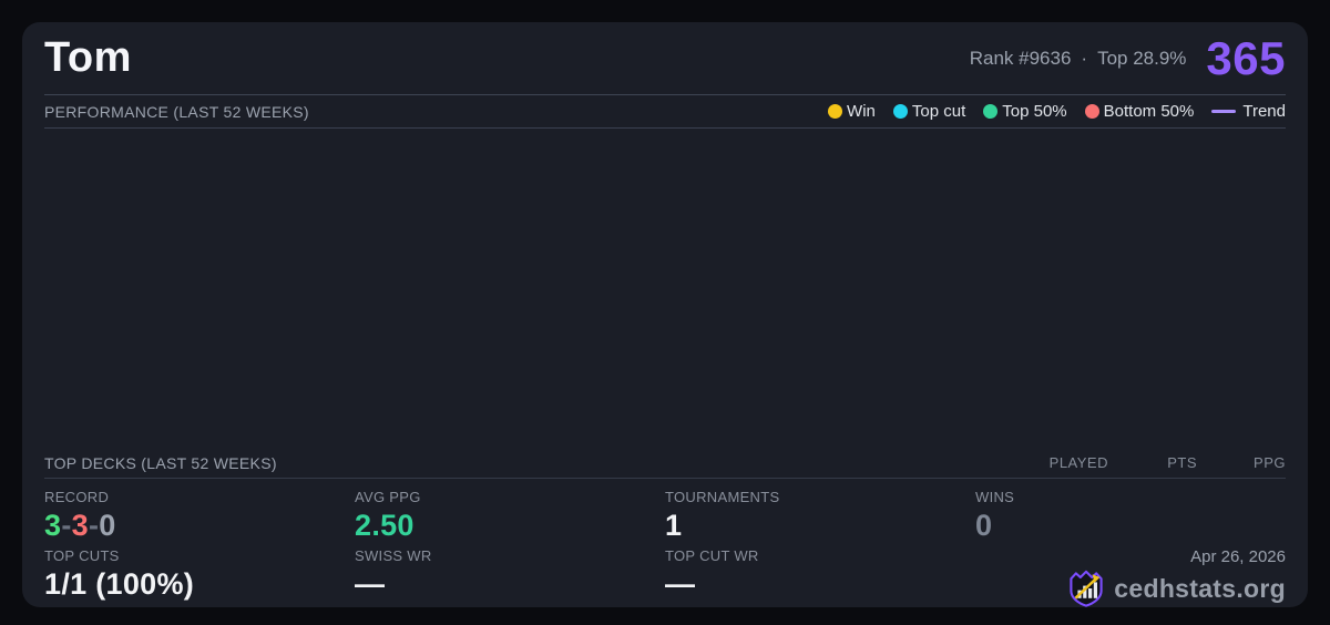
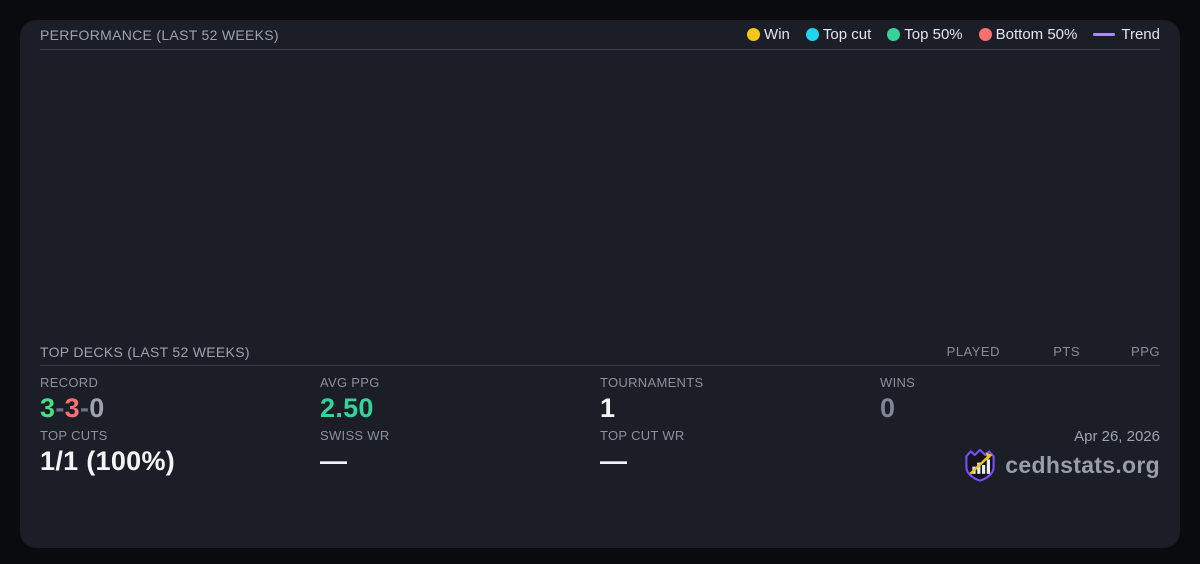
- Tom
- Rank #9636
- ·
- Top 28.9%
- 365
  PERFORMANCE (LAST 52 WEEKS)
  Win
  Top cut
  Top 50%
  Bottom 50%
  Trend
  TOP DECKS (LAST 52 WEEKS)
  PLAYED
  PTS
  PPG
  RECORD
  3-3-0
  AVG PPG
  2.50
  TOURNAMENTS
  1
  WINS
  0
  TOP CUTS
  1/1 (100%)
  SWISS WR
  —
  TOP CUT WR
  —
  Apr 26, 2026
  cedhstats.org
